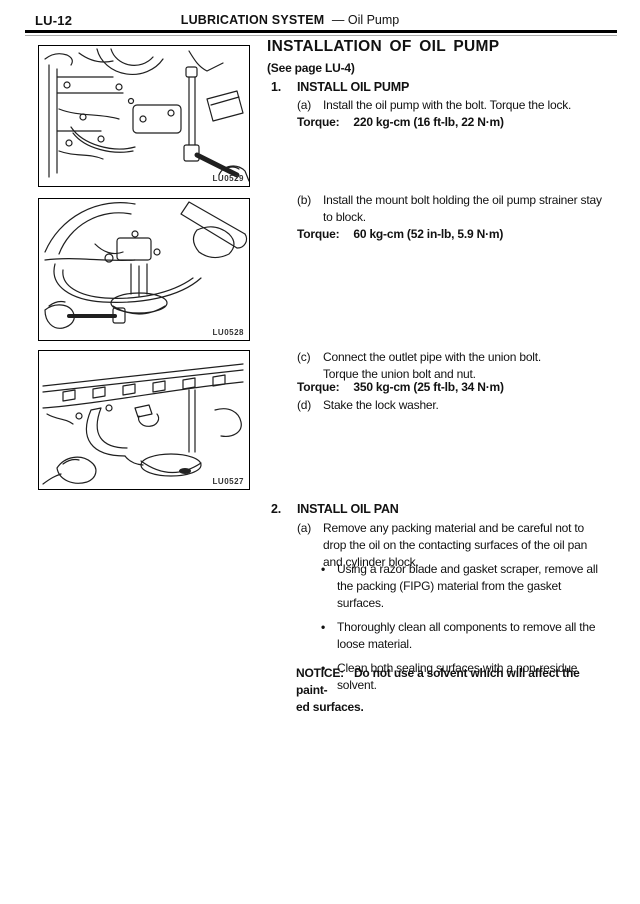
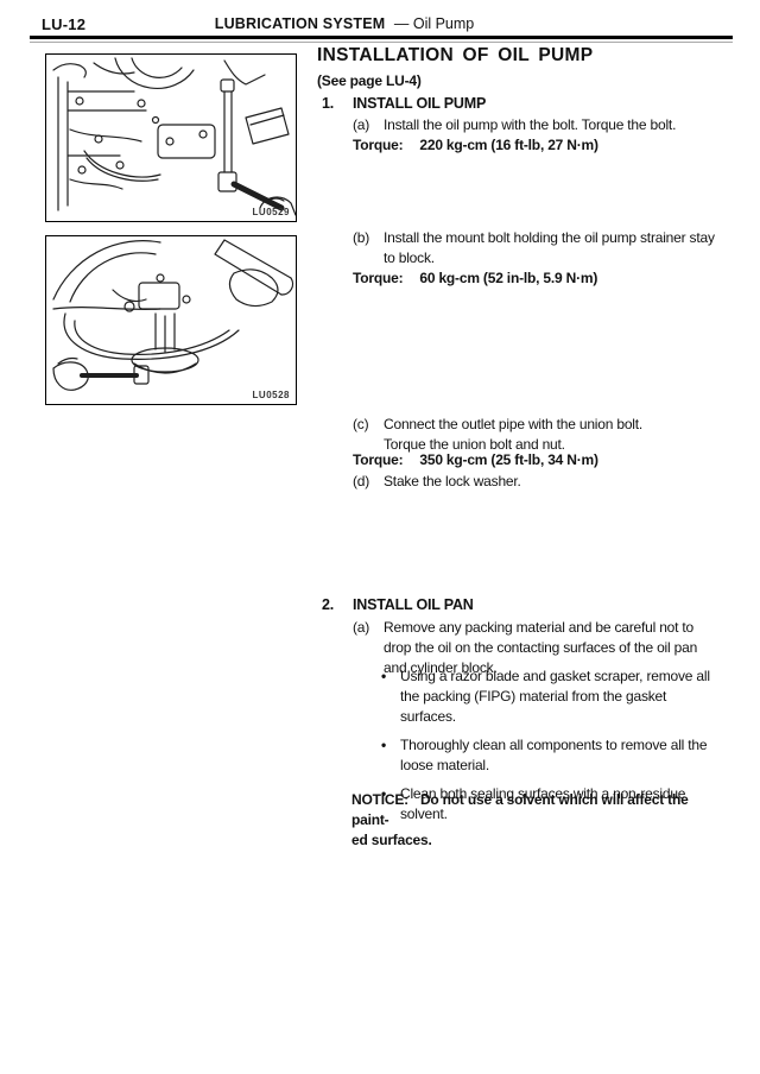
  LU-12
  LUBRICATION SYSTEM — Oil Pump
  LU0529
  LU0528
- LU0527
  INSTALLATION OF OIL PUMP
  (See page LU-4)
  1.
  INSTALL OIL PUMP
  (a)
- Install the oil pump with the bolt. Torque the lock.
+ Install the oil pump with the bolt. Torque the bolt.
- Torque: 220 kg-cm (16 ft-lb, 22 N·m)
+ Torque: 220 kg-cm (16 ft-lb, 27 N·m)
  (b)
  Install the mount bolt holding the oil pump strainer stay
  to block.
  Torque: 60 kg-cm (52 in-lb, 5.9 N·m)
  (c)
  Connect the outlet pipe with the union bolt.
  Torque the union bolt and nut.
  Torque: 350 kg-cm (25 ft-lb, 34 N·m)
  (d)
  Stake the lock washer.
  2.
  INSTALL OIL PAN
  (a)
  Remove any packing material and be careful not to
  drop the oil on the contacting surfaces of the oil pan
  and cylinder block.
  •
  Using a razor blade and gasket scraper, remove all
  the packing (FIPG) material from the gasket
  surfaces.
  •
  Thoroughly clean all components to remove all the
  loose material.
  •
  Clean both sealing surfaces with a non-residue
  solvent.
  NOTICE: Do not use a solvent which will affect the paint-
  ed surfaces.
